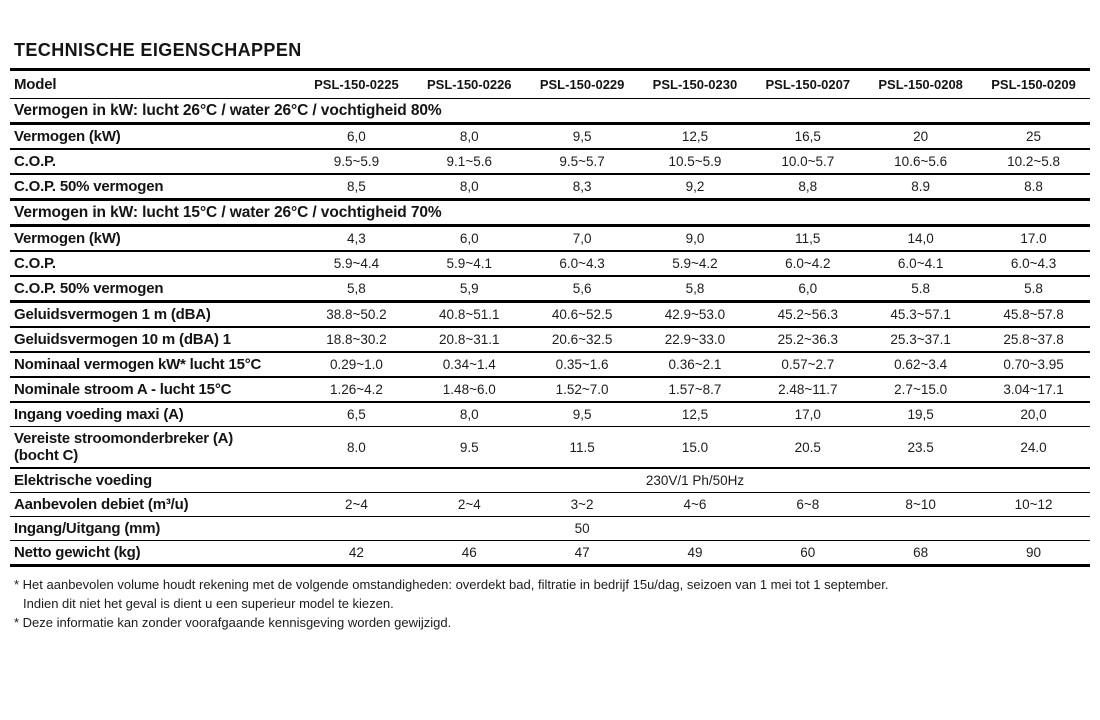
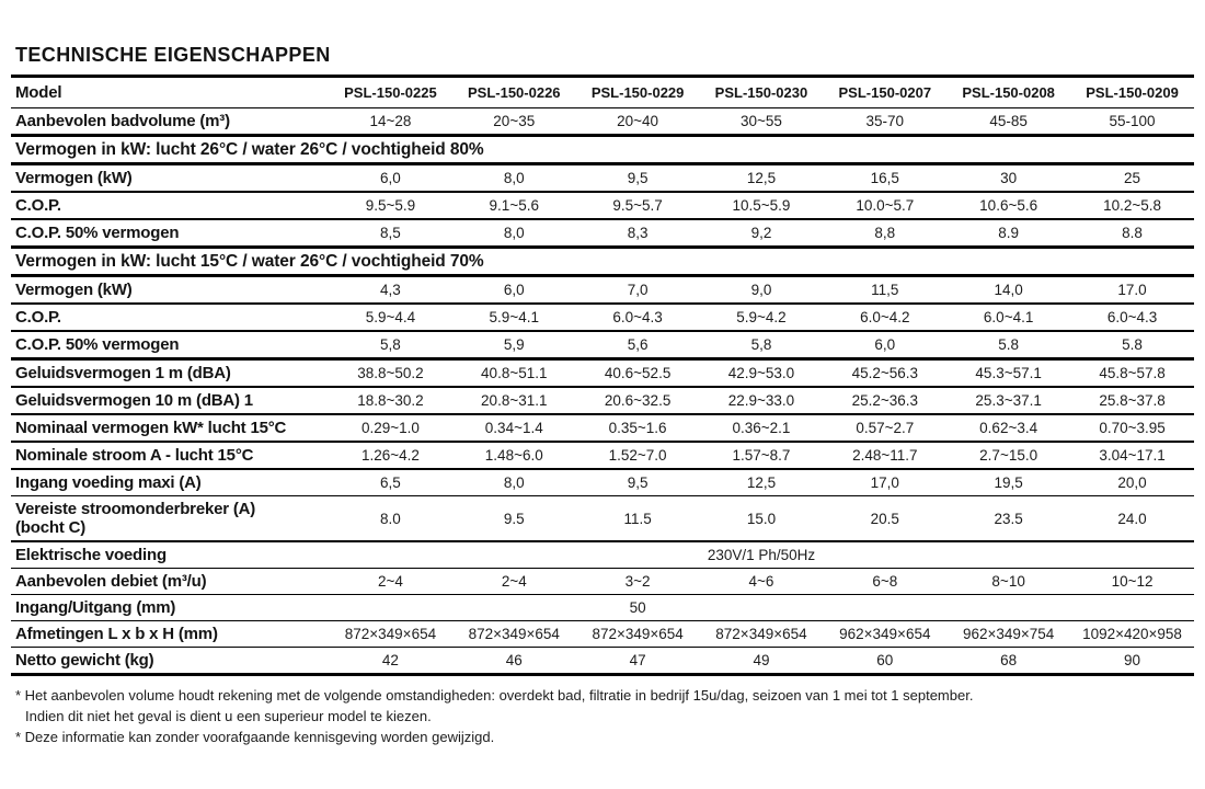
  TECHNISCHE EIGENSCHAPPEN
  Model	PSL-150-0225	PSL-150-0226	PSL-150-0229	PSL-150-0230	PSL-150-0207	PSL-150-0208	PSL-150-0209
+ Aanbevolen badvolume (m³)	14~28	20~35	20~40	30~55	35-70	45-85	55-100
  Vermogen in kW: lucht 26°C / water 26°C / vochtigheid 80%
- Vermogen (kW)	6,0	8,0	9,5	12,5	16,5	20	25
+ Vermogen (kW)	6,0	8,0	9,5	12,5	16,5	30	25
  C.O.P.	9.5~5.9	9.1~5.6	9.5~5.7	10.5~5.9	10.0~5.7	10.6~5.6	10.2~5.8
  C.O.P. 50% vermogen	8,5	8,0	8,3	9,2	8,8	8.9	8.8
  Vermogen in kW: lucht 15°C / water 26°C / vochtigheid 70%
  Vermogen (kW)	4,3	6,0	7,0	9,0	11,5	14,0	17.0
  C.O.P.	5.9~4.4	5.9~4.1	6.0~4.3	5.9~4.2	6.0~4.2	6.0~4.1	6.0~4.3
  C.O.P. 50% vermogen	5,8	5,9	5,6	5,8	6,0	5.8	5.8
  Geluidsvermogen 1 m (dBA)	38.8~50.2	40.8~51.1	40.6~52.5	42.9~53.0	45.2~56.3	45.3~57.1	45.8~57.8
  Geluidsvermogen 10 m (dBA) 1	18.8~30.2	20.8~31.1	20.6~32.5	22.9~33.0	25.2~36.3	25.3~37.1	25.8~37.8
  Nominaal vermogen kW* lucht 15°C	0.29~1.0	0.34~1.4	0.35~1.6	0.36~2.1	0.57~2.7	0.62~3.4	0.70~3.95
  Nominale stroom A - lucht 15°C	1.26~4.2	1.48~6.0	1.52~7.0	1.57~8.7	2.48~11.7	2.7~15.0	3.04~17.1
  Ingang voeding maxi (A)	6,5	8,0	9,5	12,5	17,0	19,5	20,0
  Vereiste stroomonderbreker (A)(bocht C)	8.0	9.5	11.5	15.0	20.5	23.5	24.0
  Elektrische voeding	230V/1 Ph/50Hz
  Aanbevolen debiet (m³/u)	2~4	2~4	3~2	4~6	6~8	8~10	10~12
  Ingang/Uitgang (mm)			50
+ Afmetingen L x b x H (mm)	872×349×654	872×349×654	872×349×654	872×349×654	962×349×654	962×349×754	1092×420×958
  Netto gewicht (kg)	42	46	47	49	60	68	90
  * Het aanbevolen volume houdt rekening met de volgende omstandigheden: overdekt bad, filtratie in bedrijf 15u/dag, seizoen van 1 mei tot 1 september.
  Indien dit niet het geval is dient u een superieur model te kiezen.
  * Deze informatie kan zonder voorafgaande kennisgeving worden gewijzigd.
